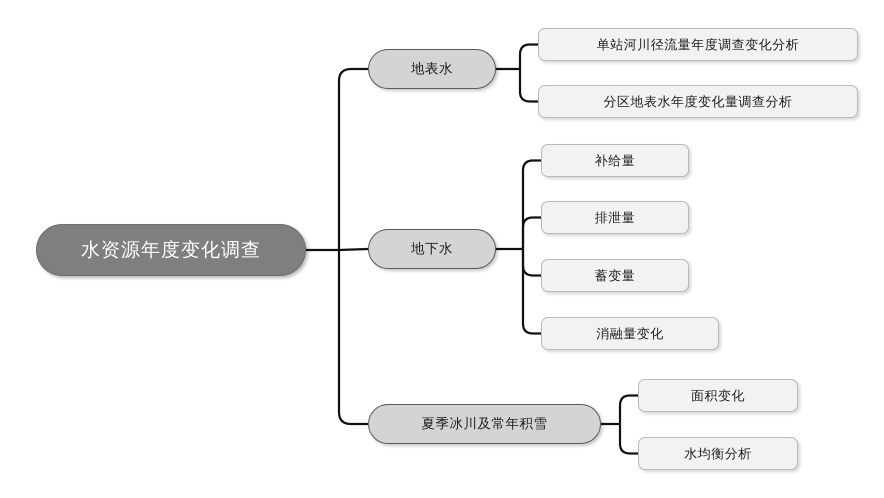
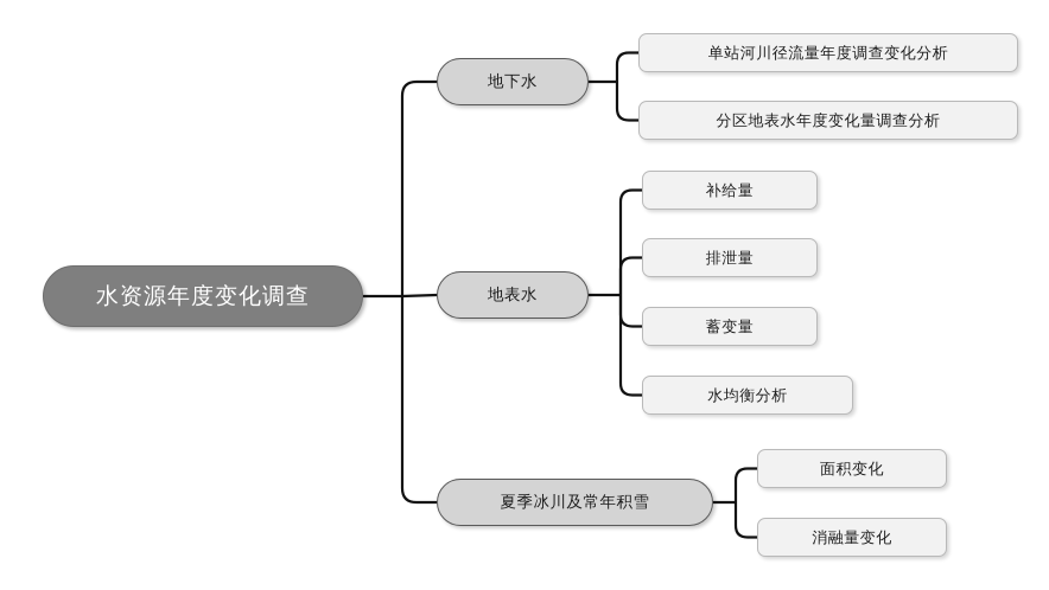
  水资源年度变化调查
- 地表水
+ 地下水
  单站河川径流量年度调查变化分析
  分区地表水年度变化量调查分析
- 地下水
+ 地表水
  补给量
  排泄量
  蓄变量
- 消融量变化
+ 水均衡分析
  夏季冰川及常年积雪
  面积变化
- 水均衡分析
+ 消融量变化
